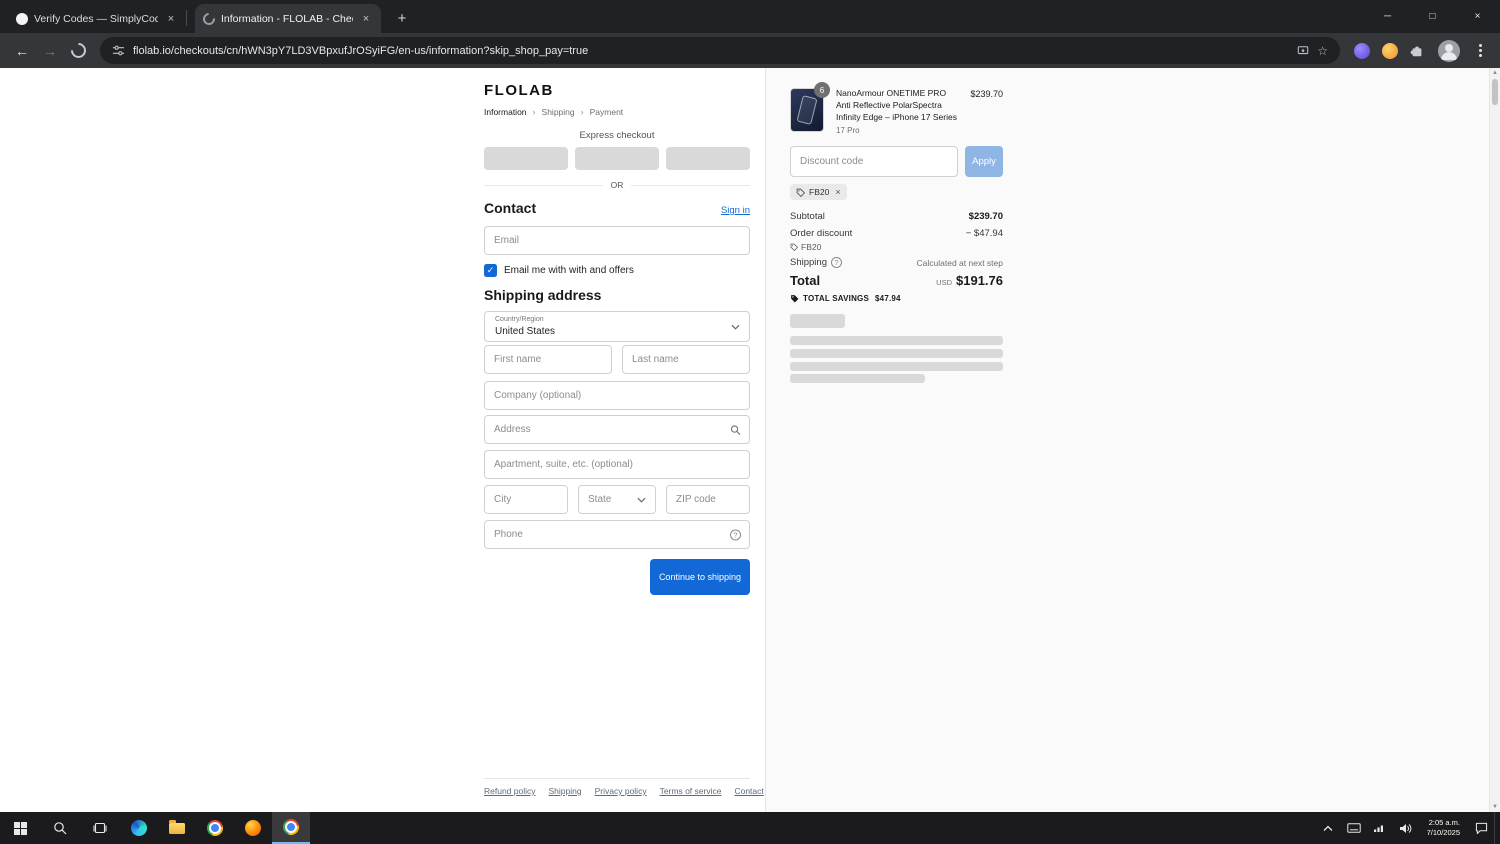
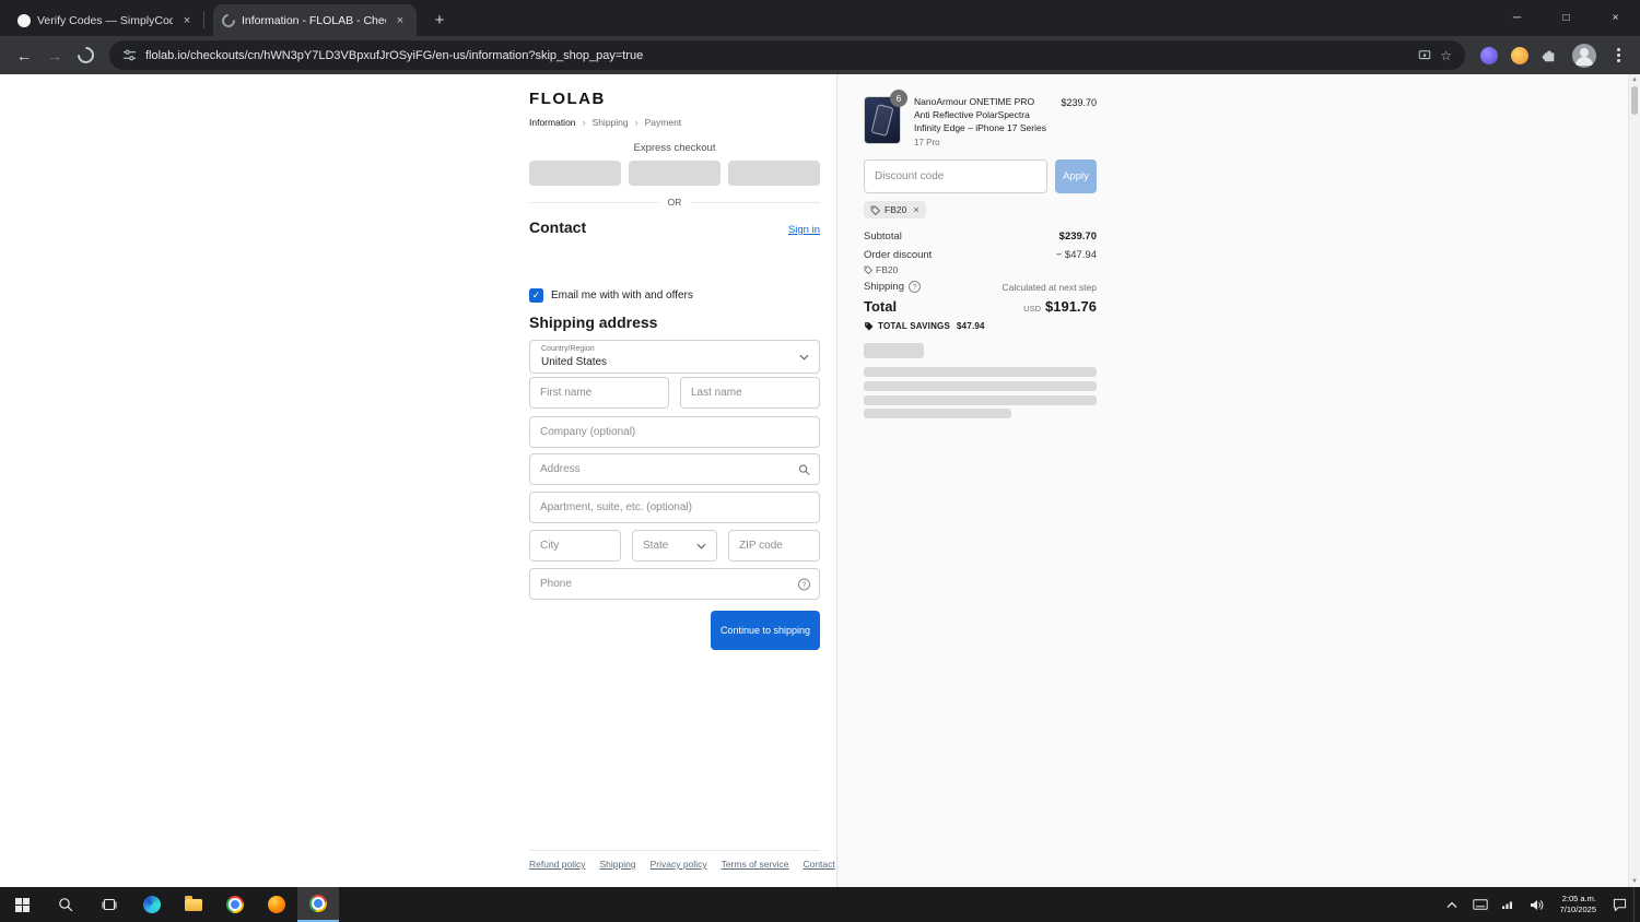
  Verify Codes — SimplyCod
  ×
  Information - FLOLAB - Che
  ×
  +
  ─
  □
  ×
  ←
  →
  flolab.io/checkouts/cn/hWN3pY7LD3VBpxufJrOSyiFG/en-us/information?skip_shop_pay=true
  ☆
  FLOLAB
  Information
  ›
  Shipping
  ›
  Payment
  Express checkout
  OR
  Contact
  Sign in
- Email
  ✓
  Email me with with and offers
  Shipping address
  United States
  First name
  Last name
  Company (optional)
  Address
  Apartment, suite, etc. (optional)
  City
  State
  ZIP code
  Phone
  ?
  Continue to shipping
  Refund policy
  Shipping
  Privacy policy
  Terms of service
  Contact
  6
  NanoArmour ONETIME PRO Anti Reflective PolarSpectra Infinity Edge – iPhone 17 Series
  17 Pro
  $239.70
  Discount code
  Apply
  FB20
  ×
  Subtotal
  $239.70
  Order discount
  − $47.94
  FB20
  Shipping
  ?
  Calculated at next step
  Total
  USD
  $191.76
  TOTAL SAVINGS
  $47.94
  2:05 a.m.
  7/10/2025
